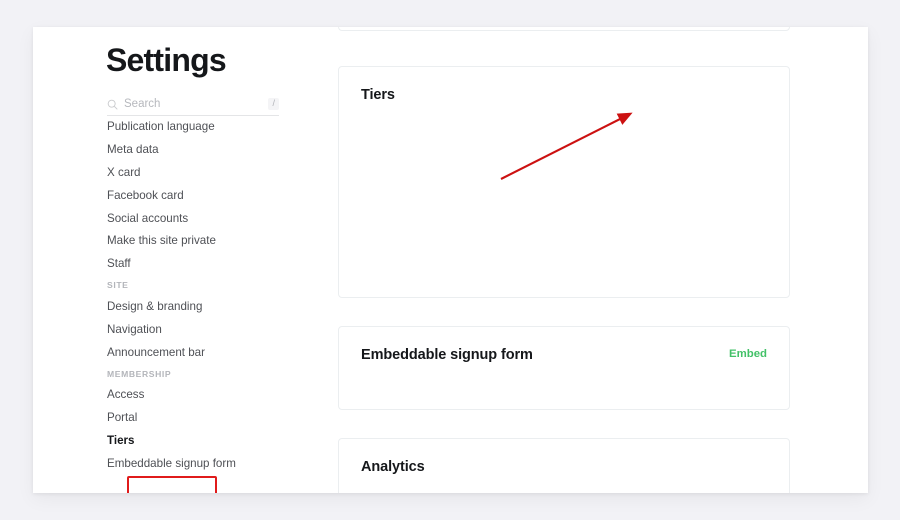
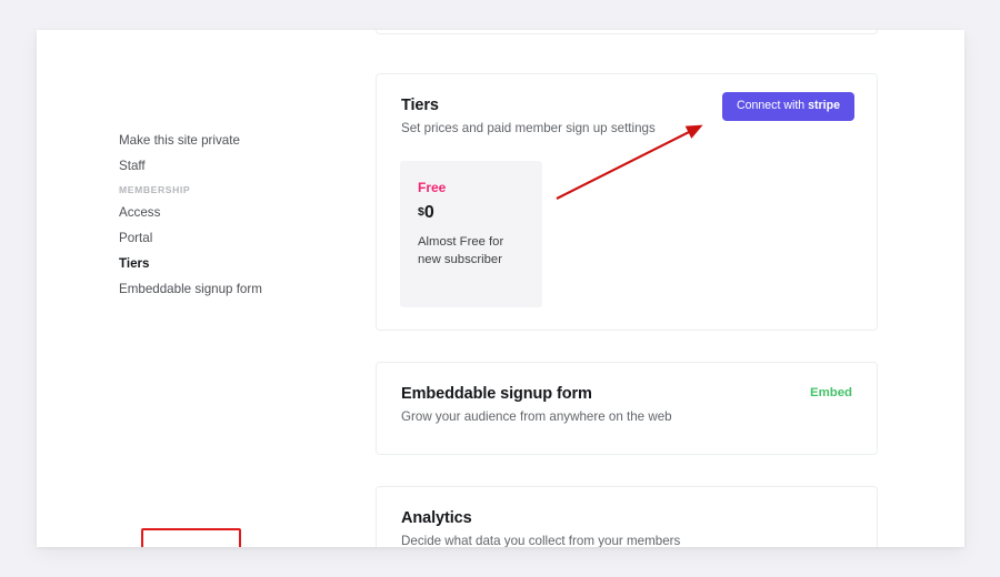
- Settings
- Search
- /
- Publication language
- Meta data
- X card
- Facebook card
- Social accounts
  Make this site private
  Staff
- SITE
- Design & branding
- Navigation
- Announcement bar
  MEMBERSHIP
  Access
  Portal
  Tiers
  Embeddable signup form
  Tiers
+ Set prices and paid member sign up settings
+ Connect with stripe
+ Free
+ $0
+ Almost Free for new subscriber
  Embeddable signup form
+ Grow your audience from anywhere on the web
  Embed
  Analytics
+ Decide what data you collect from your members
